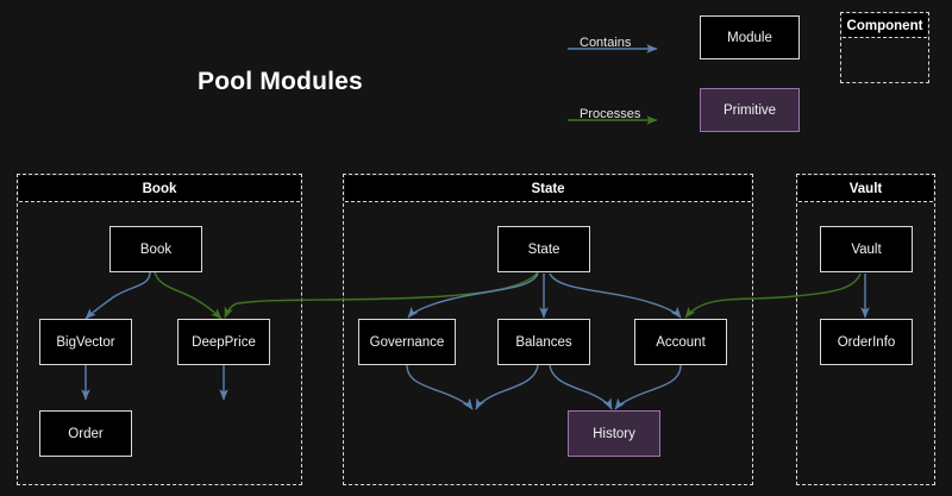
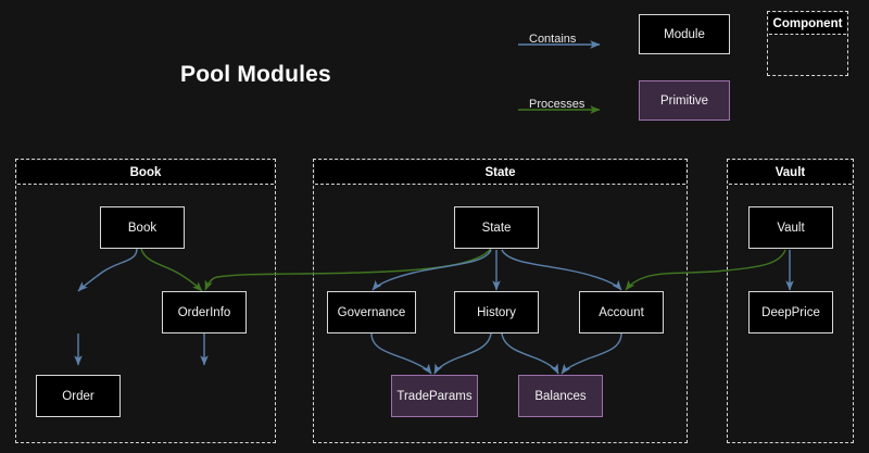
  Pool Modules
  Contains
  Processes
  Module
  Primitive
  Component
  Book
  State
  Vault
  Book
- BigVector
- DeepPrice
+ OrderInfo
  Order
  State
  Governance
- Balances
+ History
  Account
+ TradeParams
- History
+ Balances
  Vault
- OrderInfo
+ DeepPrice
